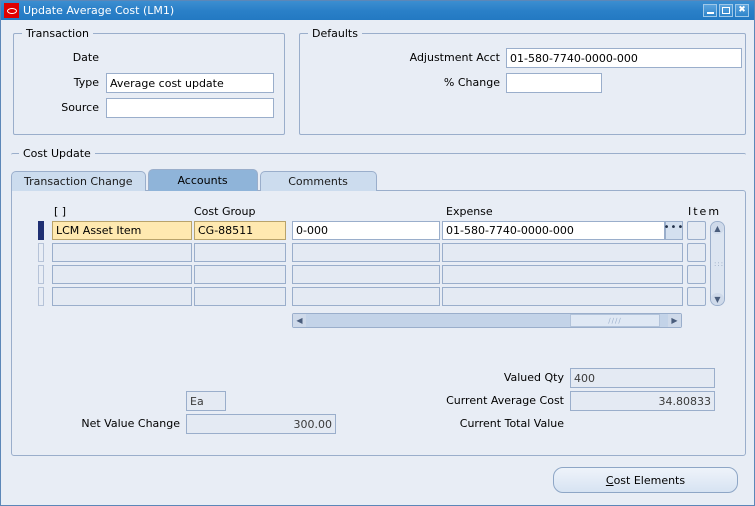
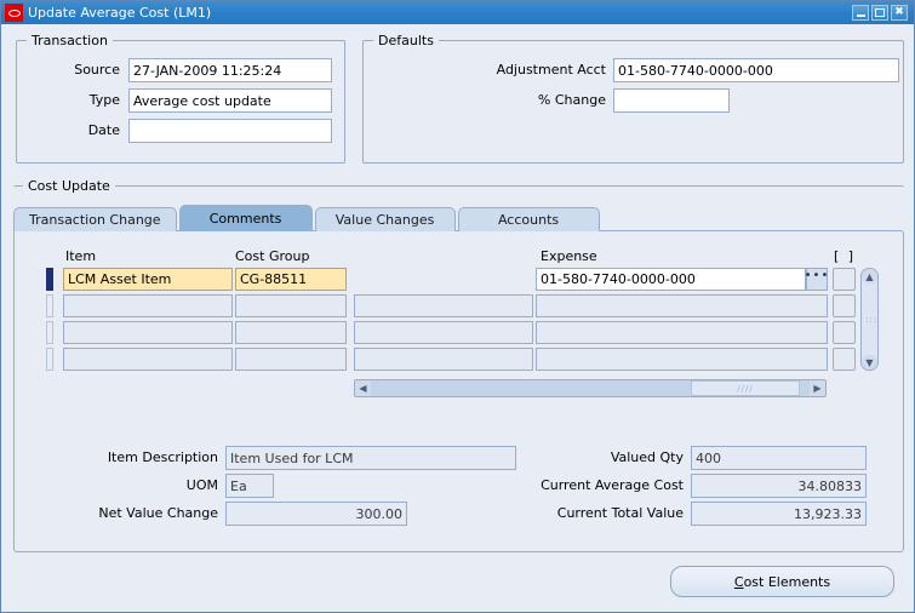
  Update Average Cost (LM1)
  ✖
  Transaction
- Date
+ Source
+ 27-JAN-2009 11:25:24
  Type
  Average cost update
- Source
+ Date
  Defaults
  Adjustment Acct
  01-580-7740-0000-000
  % Change
  Cost Update
  Transaction Change
- Accounts
+ Comments
+ Value Changes
- Comments
+ Accounts
- [ ]
+ Item
  Cost Group
  Expense
- Item
+ [ ]
  LCM Asset Item
  CG-88511
- 0-000
  01-580-7740-0000-000
  •••
  ▲
  :::
  ▼
  ◀
  ////
  ▶
+ Item Description
+ Item Used for LCM
+ UOM
  Ea
  Net Value Change
  300.00
  Valued Qty
  400
  Current Average Cost
  34.80833
  Current Total Value
+ 13,923.33
  C
  ost Elements
